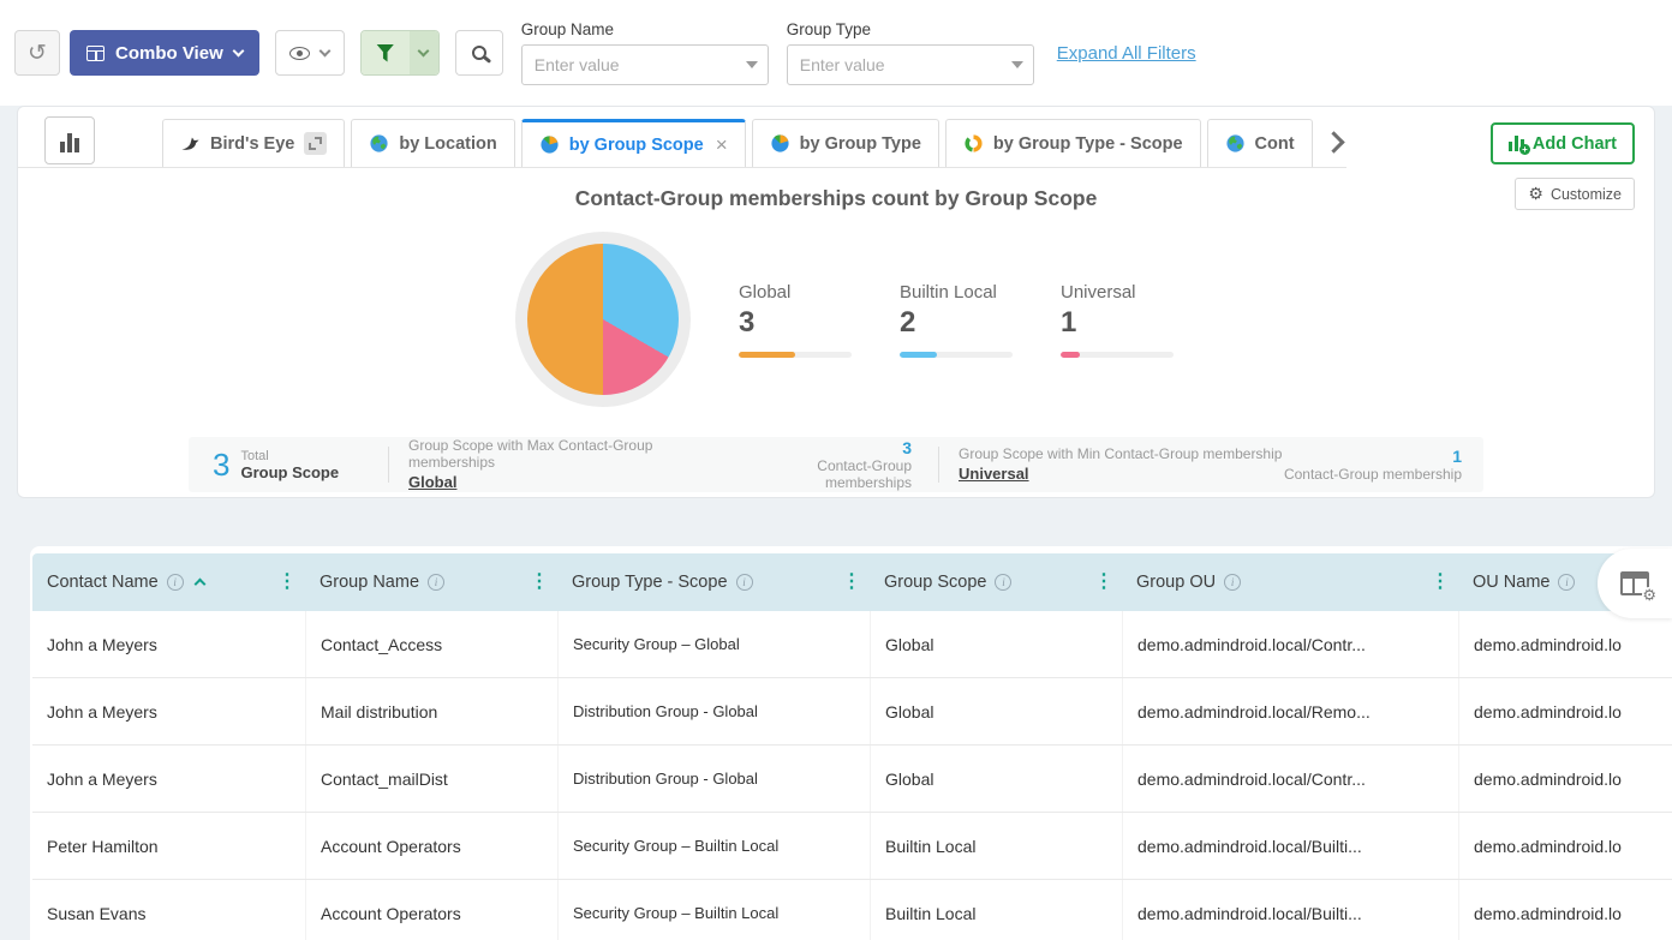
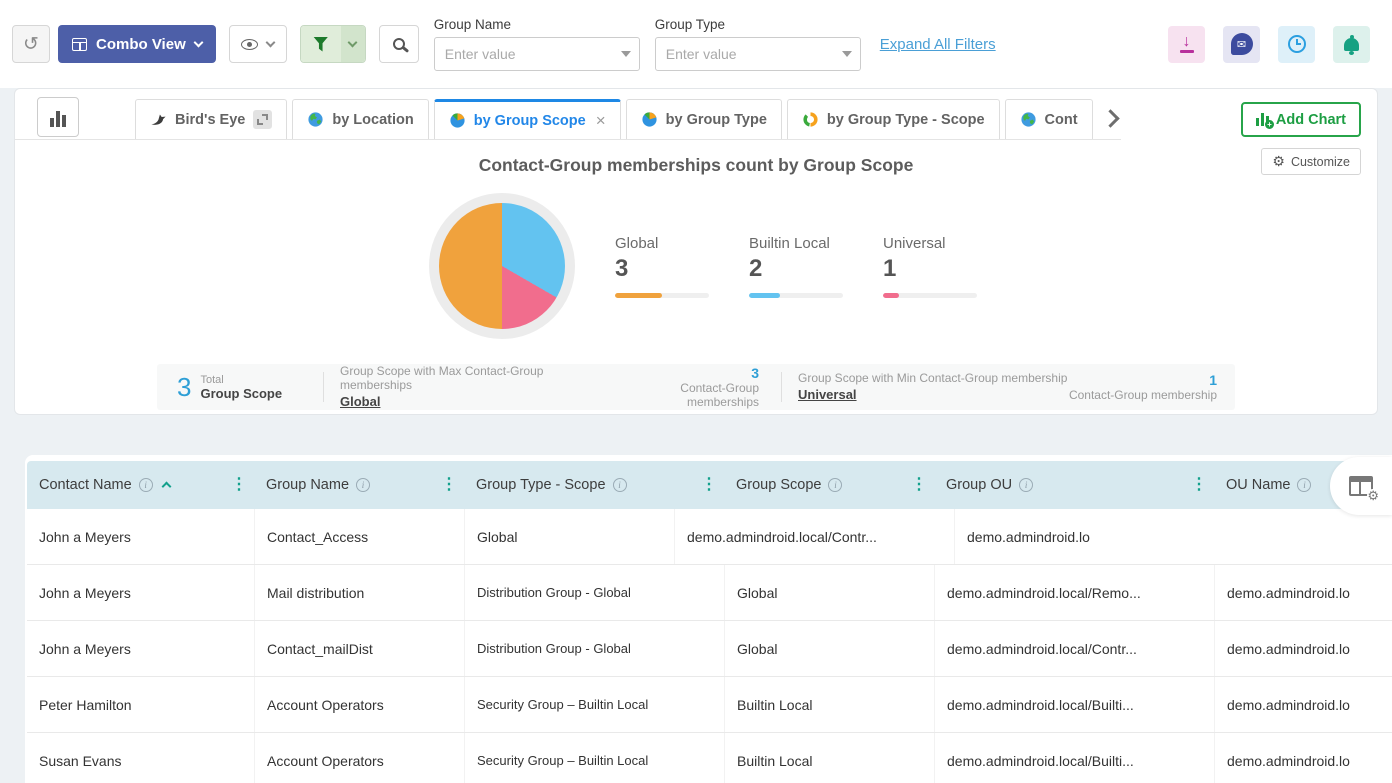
  ↺
  Combo View
  Group Name
  Enter value
  Group Type
  Enter value
  Expand All Filters
+ ↓
+ ✉
  Bird's Eye
  by Location
  by Group Scope
  ×
  by Group Type
  by Group Type - Scope
  Cont
  +
  Add Chart
  ⚙
  Customize
  Contact-Group memberships count by Group Scope
  Global
  3
  Builtin Local
  2
  Universal
  1
  3
  Total
  Group Scope
  Group Scope with Max Contact-Group memberships
  Global
  3
  Contact-Group memberships
  Group Scope with Min Contact-Group membership
  Universal
  1
  Contact-Group membership
  Contact Name
  i
  ⋮
  Group Name
  i
  ⋮
  Group Type - Scope
  i
  ⋮
  Group Scope
  i
  ⋮
  Group OU
  i
  ⋮
  OU Name
  i
  ⚙
  John a Meyers
  Contact_Access
- Security Group – Global
  Global
  demo.admindroid.local/Contr...
  demo.admindroid.lo
  John a Meyers
  Mail distribution
  Distribution Group - Global
  Global
  demo.admindroid.local/Remo...
  demo.admindroid.lo
  John a Meyers
  Contact_mailDist
  Distribution Group - Global
  Global
  demo.admindroid.local/Contr...
  demo.admindroid.lo
  Peter Hamilton
  Account Operators
  Security Group – Builtin Local
  Builtin Local
  demo.admindroid.local/Builti...
  demo.admindroid.lo
  Susan Evans
  Account Operators
  Security Group – Builtin Local
  Builtin Local
  demo.admindroid.local/Builti...
  demo.admindroid.lo
